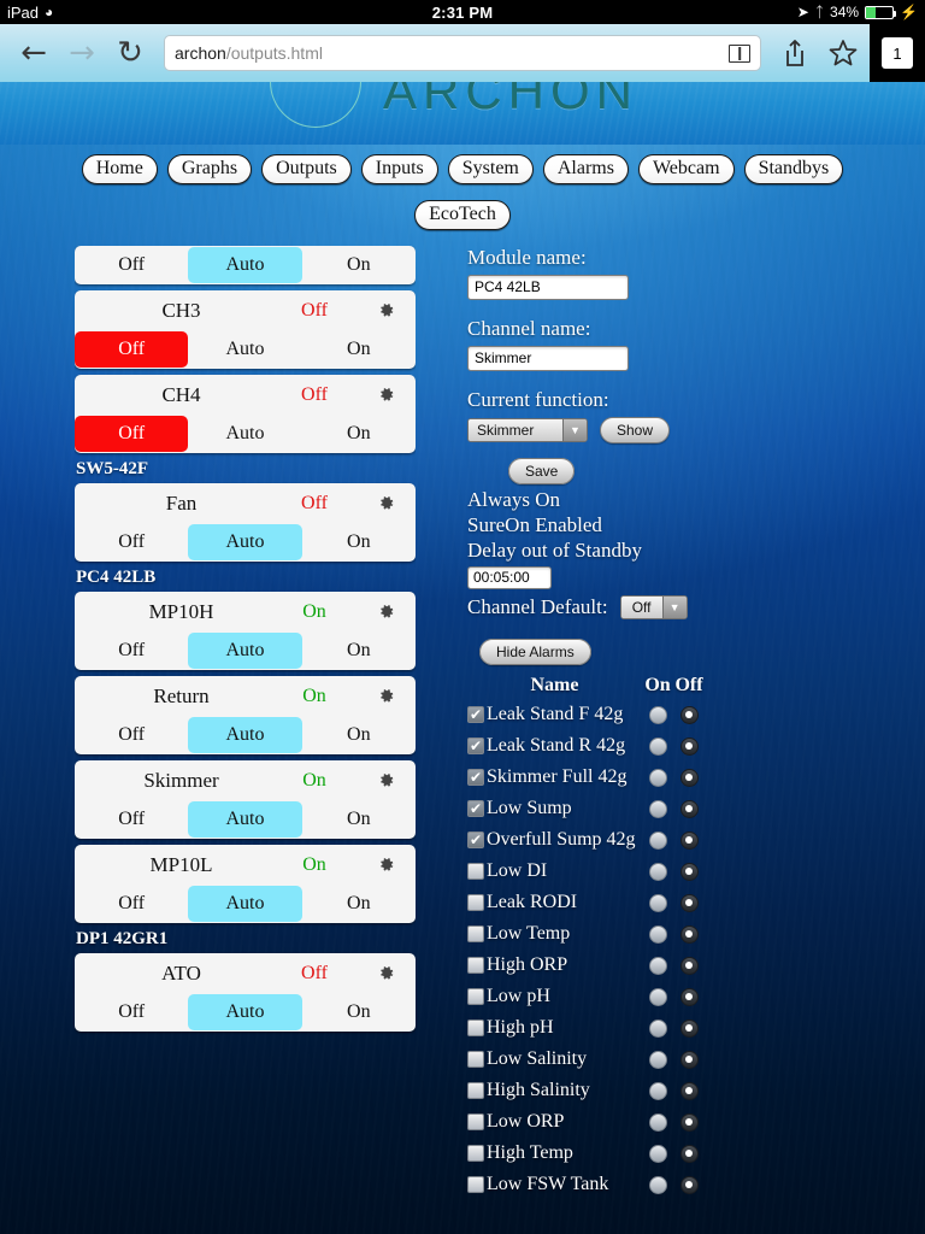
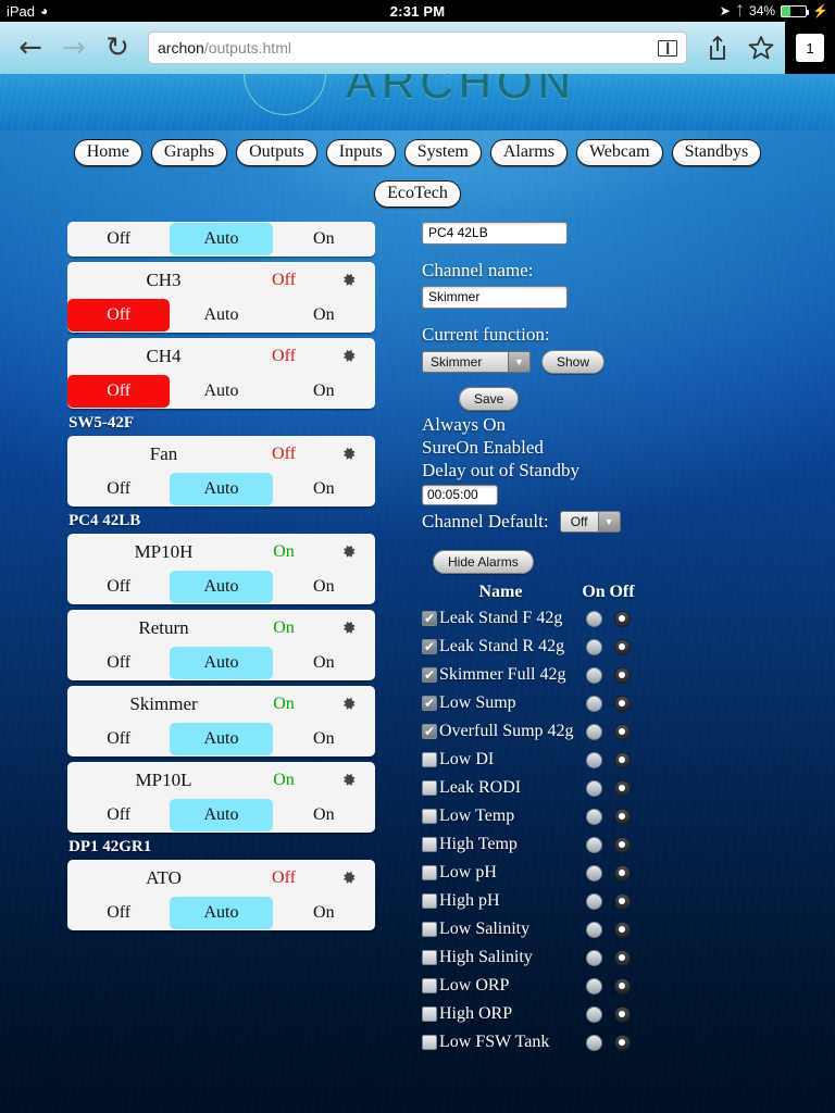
  iPad
  ◕
  2:31 PM
  ➤
  ᛏ
  34%
  ⚡
  ←
  →
  ↻
  archon
  /outputs.html
  1
  ARCHON
  Home
  Graphs
  Outputs
  Inputs
  System
  Alarms
  Webcam
  Standbys
  EcoTech
  Off
  Auto
  On
  CH3
  Off
  Off
  Auto
  On
  CH4
  Off
  Off
  Auto
  On
  SW5-42F
  Fan
  Off
  Off
  Auto
  On
  PC4 42LB
  MP10H
  On
  Off
  Auto
  On
  Return
  On
  Off
  Auto
  On
  Skimmer
  On
  Off
  Auto
  On
  MP10L
  On
  Off
  Auto
  On
  DP1 42GR1
  ATO
  Off
  Off
  Auto
  On
- Module name:
  PC4 42LB
  Channel name:
  Skimmer
  Current function:
  Skimmer
  ▼
  Show
  Save
  Always On
  SureOn Enabled
  Delay out of Standby
  00:05:00
  Channel Default:
  Off
  ▼
  Hide Alarms
  Name
  On
  Off
  ✔
  Leak Stand F 42g
  ✔
  Leak Stand R 42g
  ✔
  Skimmer Full 42g
  ✔
  Low Sump
  ✔
  Overfull Sump 42g
  Low DI
  Leak RODI
  Low Temp
- High ORP
+ High Temp
  Low pH
  High pH
  Low Salinity
  High Salinity
  Low ORP
- High Temp
+ High ORP
  Low FSW Tank
